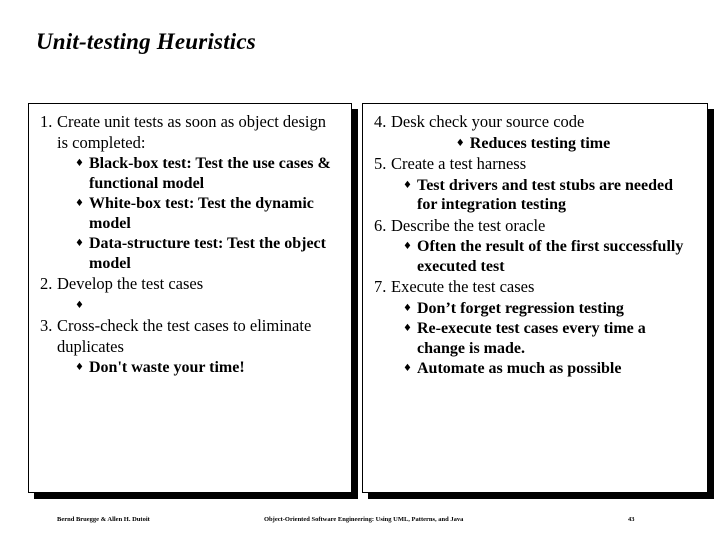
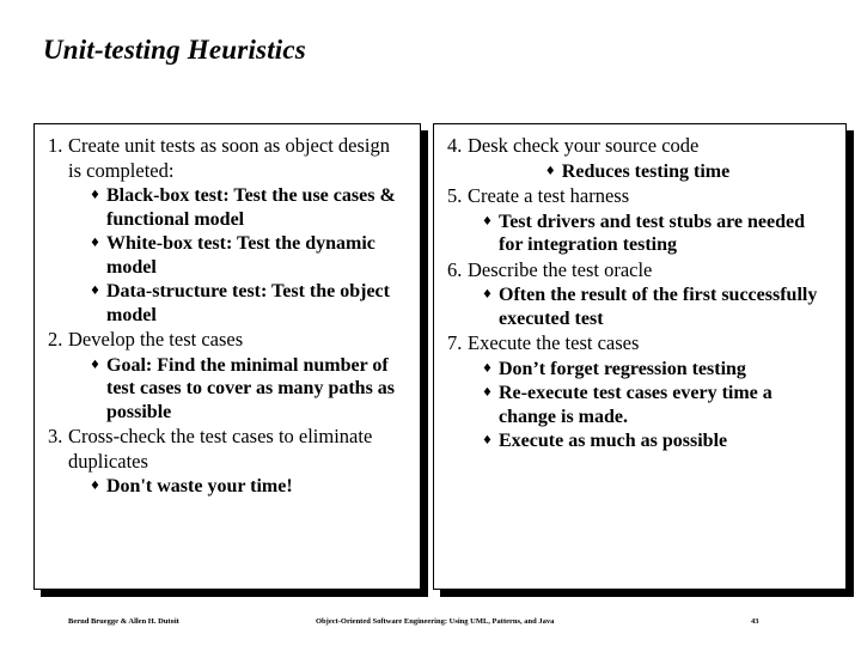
  Unit-testing Heuristics
  1.
  Create unit tests as soon as object design is completed:
  ♦
  Black-box test: Test the use cases & functional model
  ♦
  White-box test: Test the dynamic model
  ♦
  Data-structure test: Test the object model
  2.
  Develop the test cases
  ♦
+ Goal: Find the minimal number of test cases to cover as many paths as possible
  3.
  Cross-check the test cases to eliminate duplicates
  ♦
  Don't waste your time!
  4.
  Desk check your source code
  ♦
  Reduces testing time
  5.
  Create a test harness
  ♦
  Test drivers and test stubs are needed for integration testing
  6.
  Describe the test oracle
  ♦
  Often the result of the first successfully executed test
  7.
  Execute the test cases
  ♦
  Don’t forget regression testing
  ♦
  Re-execute test cases every time a change is made.
  ♦
- Automate as much as possible
+ Execute as much as possible
